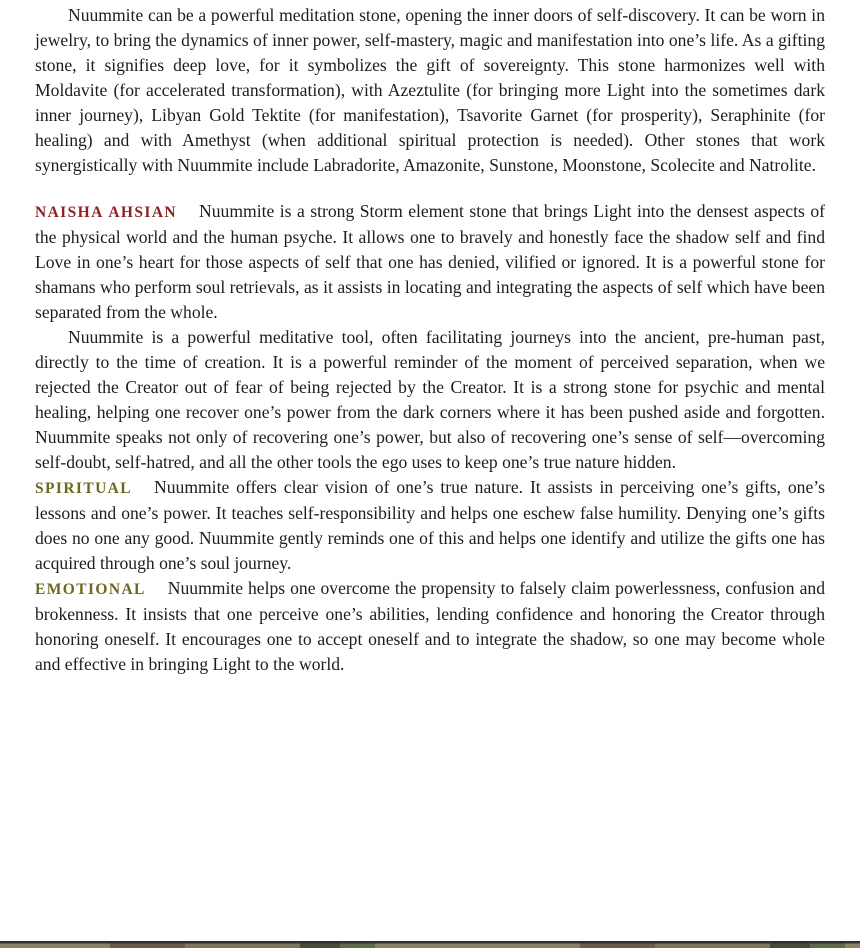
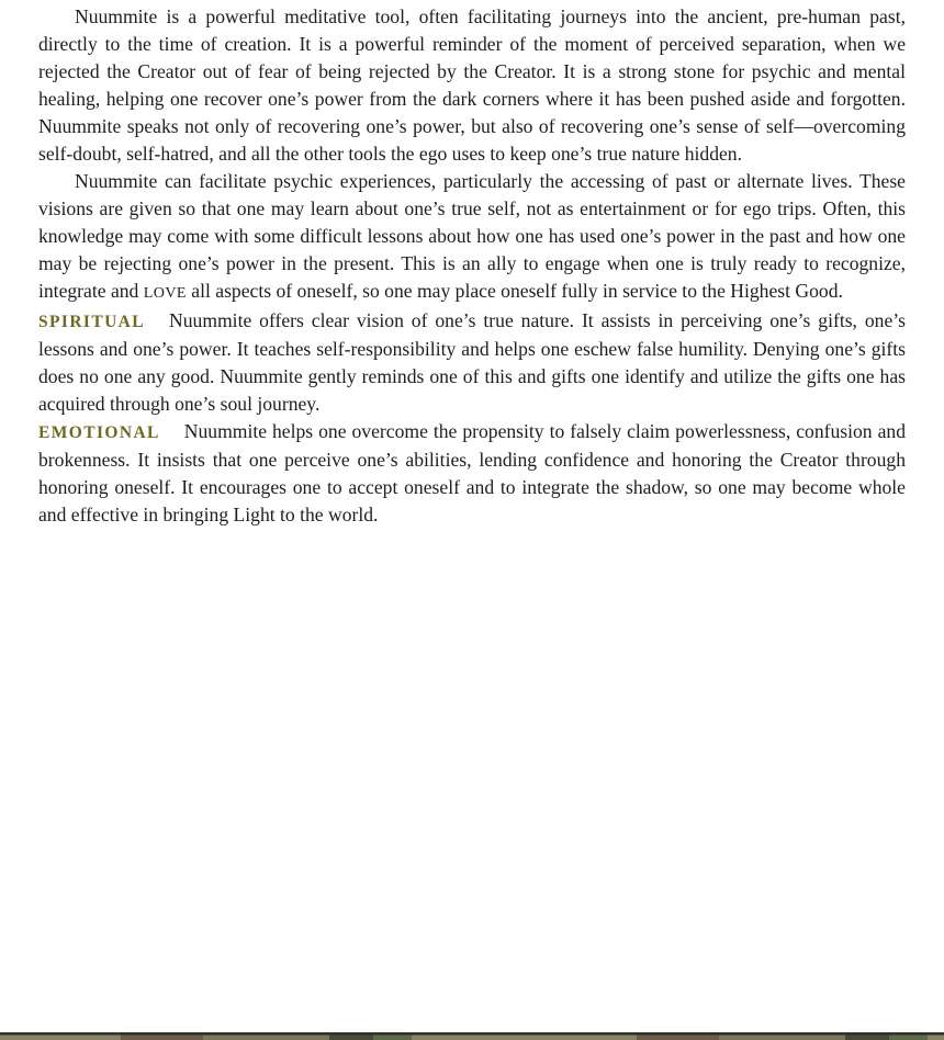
- Nuummite can be a powerful meditation stone, opening the inner doors of self-discovery. It can be worn in jewelry, to bring the dynamics of inner power, self-mastery, magic and manifestation into one’s life. As a gifting stone, it signifies deep love, for it symbolizes the gift of sovereignty. This stone harmonizes well with Moldavite (for accelerated transformation), with Azeztulite (for bringing more Light into the sometimes dark inner journey), Libyan Gold Tektite (for manifestation), Tsavorite Garnet (for prosperity), Seraphinite (for healing) and with Amethyst (when additional spiritual protection is needed). Other stones that work synergistically with Nuummite include Labradorite, Amazonite, Sunstone, Moonstone, Scolecite and Natrolite.
- NAISHA AHSIAN Nuummite is a strong Storm element stone that brings Light into the densest aspects of the physical world and the human psyche. It allows one to bravely and honestly face the shadow self and find Love in one’s heart for those aspects of self that one has denied, vilified or ignored. It is a powerful stone for shamans who perform soul retrievals, as it assists in locating and integrating the aspects of self which have been separated from the whole.
  Nuummite is a powerful meditative tool, often facilitating journeys into the ancient, pre-human past, directly to the time of creation. It is a powerful reminder of the moment of perceived separation, when we rejected the Creator out of fear of being rejected by the Creator. It is a strong stone for psychic and mental healing, helping one recover one’s power from the dark corners where it has been pushed aside and forgotten. Nuummite speaks not only of recovering one’s power, but also of recovering one’s sense of self—overcoming self-doubt, self-hatred, and all the other tools the ego uses to keep one’s true nature hidden.
+ Nuummite can facilitate psychic experiences, particularly the accessing of past or alternate lives. These visions are given so that one may learn about one’s true self, not as entertainment or for ego trips. Often, this knowledge may come with some difficult lessons about how one has used one’s power in the past and how one may be rejecting one’s power in the present. This is an ally to engage when one is truly ready to recognize, integrate and LOVE all aspects of oneself, so one may place oneself fully in service to the Highest Good.
- SPIRITUAL Nuummite offers clear vision of one’s true nature. It assists in perceiving one’s gifts, one’s lessons and one’s power. It teaches self-responsibility and helps one eschew false humility. Denying one’s gifts does no one any good. Nuummite gently reminds one of this and helps one identify and utilize the gifts one has acquired through one’s soul journey.
+ SPIRITUAL Nuummite offers clear vision of one’s true nature. It assists in perceiving one’s gifts, one’s lessons and one’s power. It teaches self-responsibility and helps one eschew false humility. Denying one’s gifts does no one any good. Nuummite gently reminds one of this and gifts one identify and utilize the gifts one has acquired through one’s soul journey.
  EMOTIONAL Nuummite helps one overcome the propensity to falsely claim powerlessness, confusion and brokenness. It insists that one perceive one’s abilities, lending confidence and honoring the Creator through honoring oneself. It encourages one to accept oneself and to integrate the shadow, so one may become whole and effective in bringing Light to the world.
